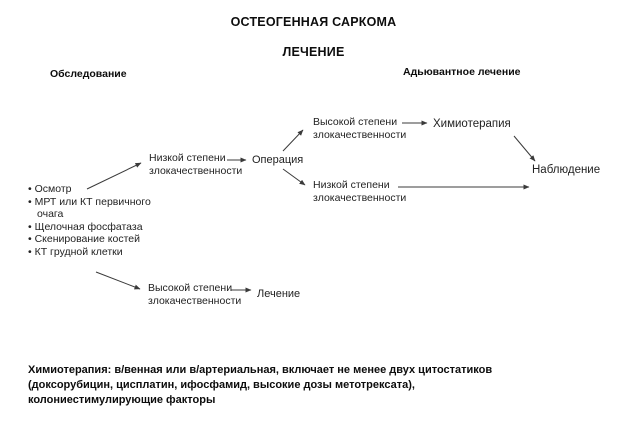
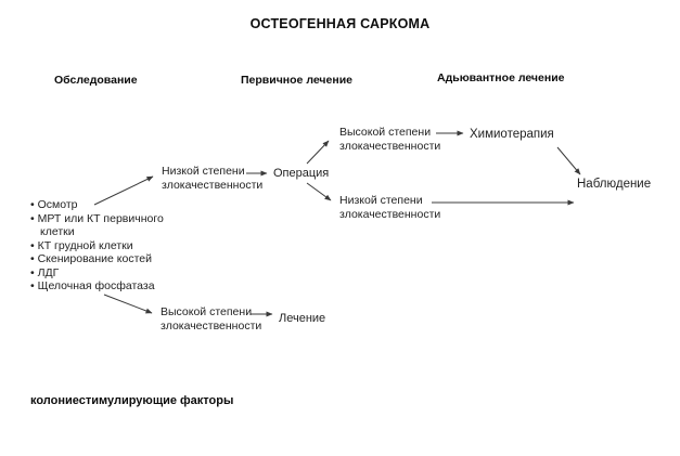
  ОСТЕОГЕННАЯ САРКОМА
- ЛЕЧЕНИЕ
  Обследование
+ Первичное лечение
  Адьювантное лечение
  Осмотр
- МРТ или КТ первичного очага
+ МРТ или КТ первичного клетки
- Щелочная фосфатаза
+ КТ грудной клетки
  Скенирование костей
+ ЛДГ
- КТ грудной клетки
+ Щелочная фосфатаза
  Низкой степени
  злокачественности
  Операция
  Высокой степени
  злокачественности
  Химиотерапия
  Наблюдение
  Низкой степени
  злокачественности
  Высокой степени
  злокачественности
  Лечение
- Химиотерапия: в/венная или в/артериальная, включает не менее двух цитостатиков
- (доксорубицин, цисплатин, ифосфамид, высокие дозы метотрексата),
  колониестимулирующие факторы
